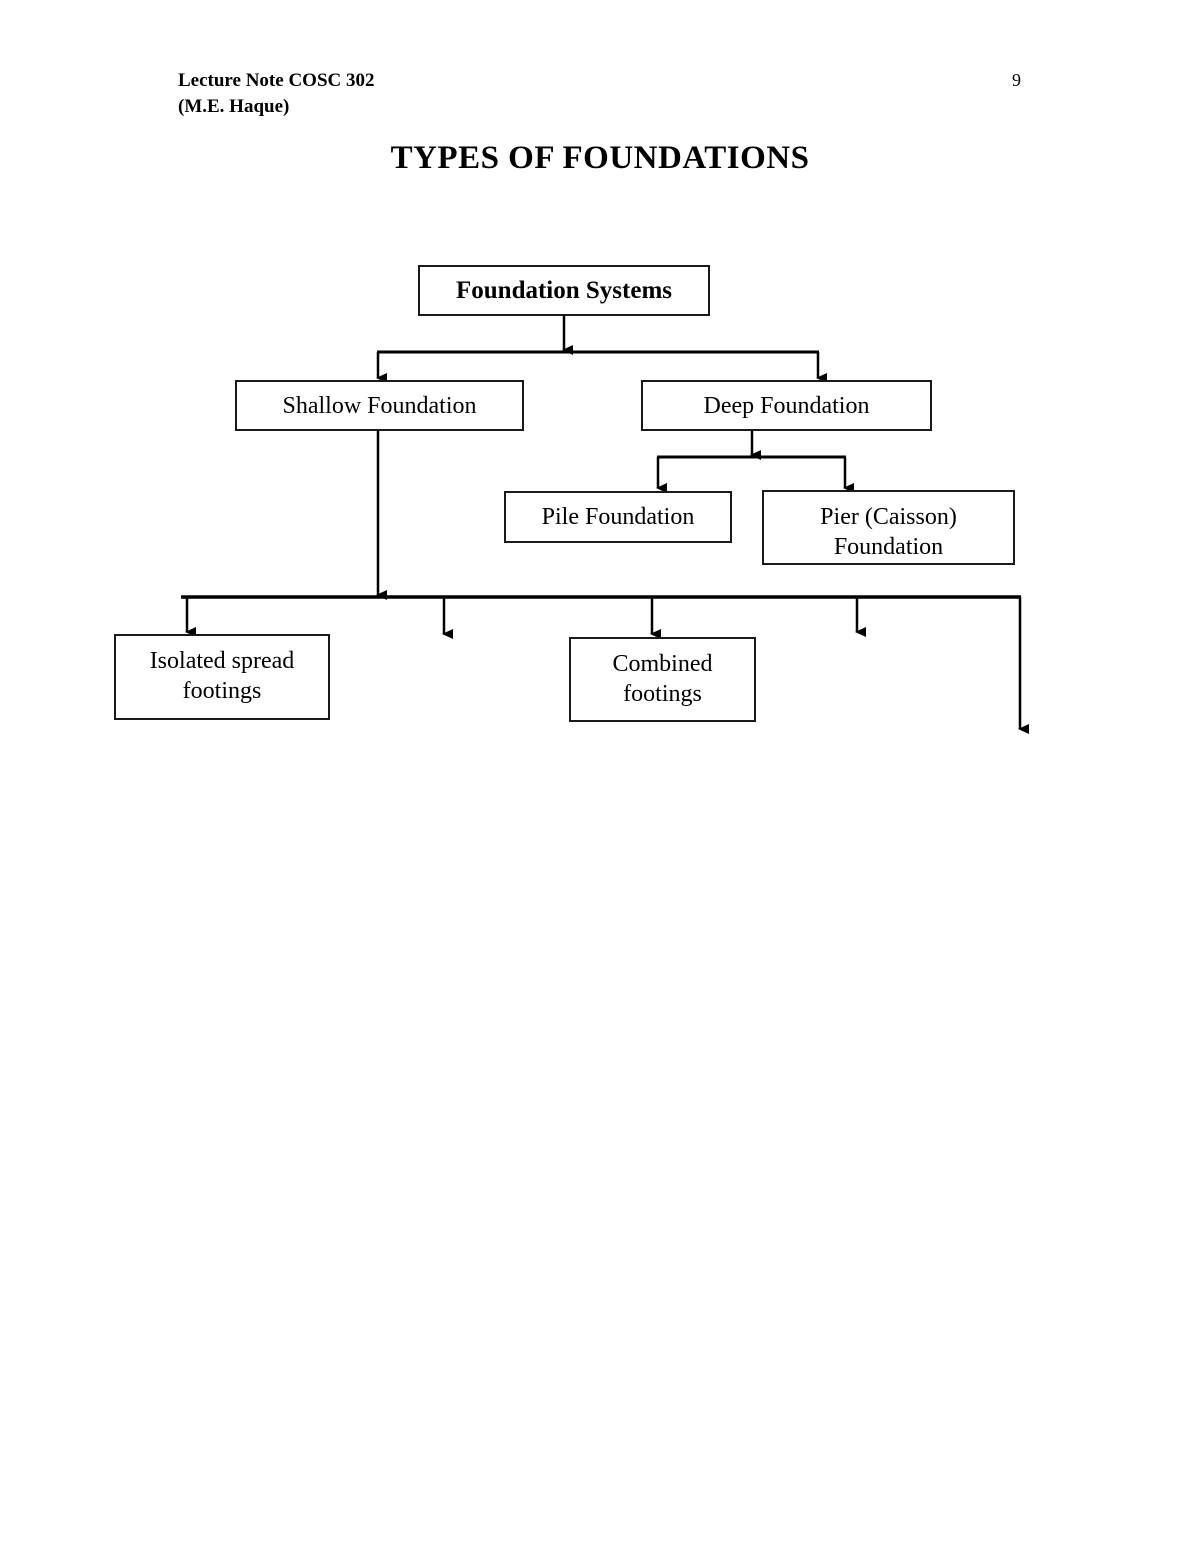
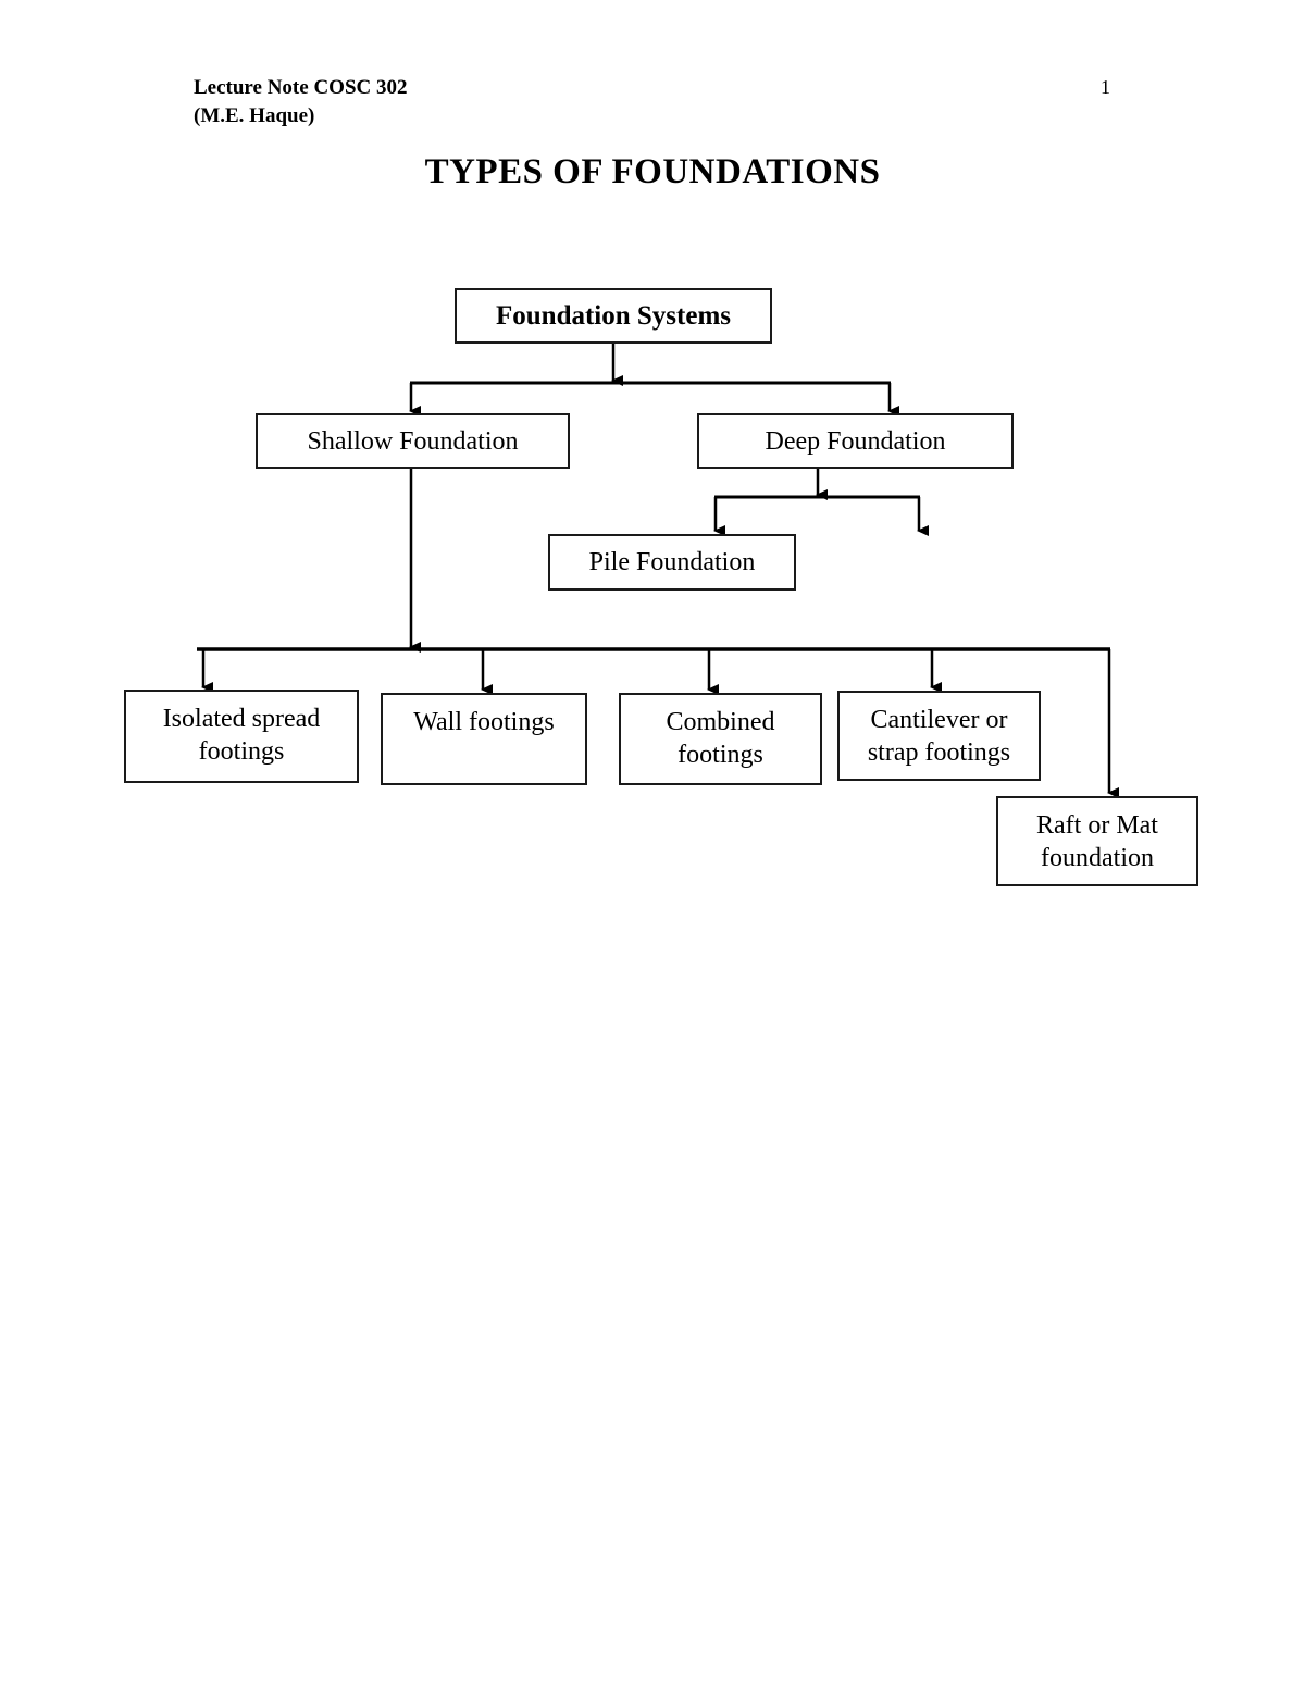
  Lecture Note COSC 302
  (M.E. Haque)
- 9
+ 1
  TYPES OF FOUNDATIONS
  Foundation Systems
  Shallow Foundation
  Deep Foundation
  Pile Foundation
- Pier (Caisson)
- Foundation
  Isolated spread
  footings
+ Wall footings
  Combined
  footings
+ Cantilever or
+ strap footings
+ Raft or Mat
+ foundation
